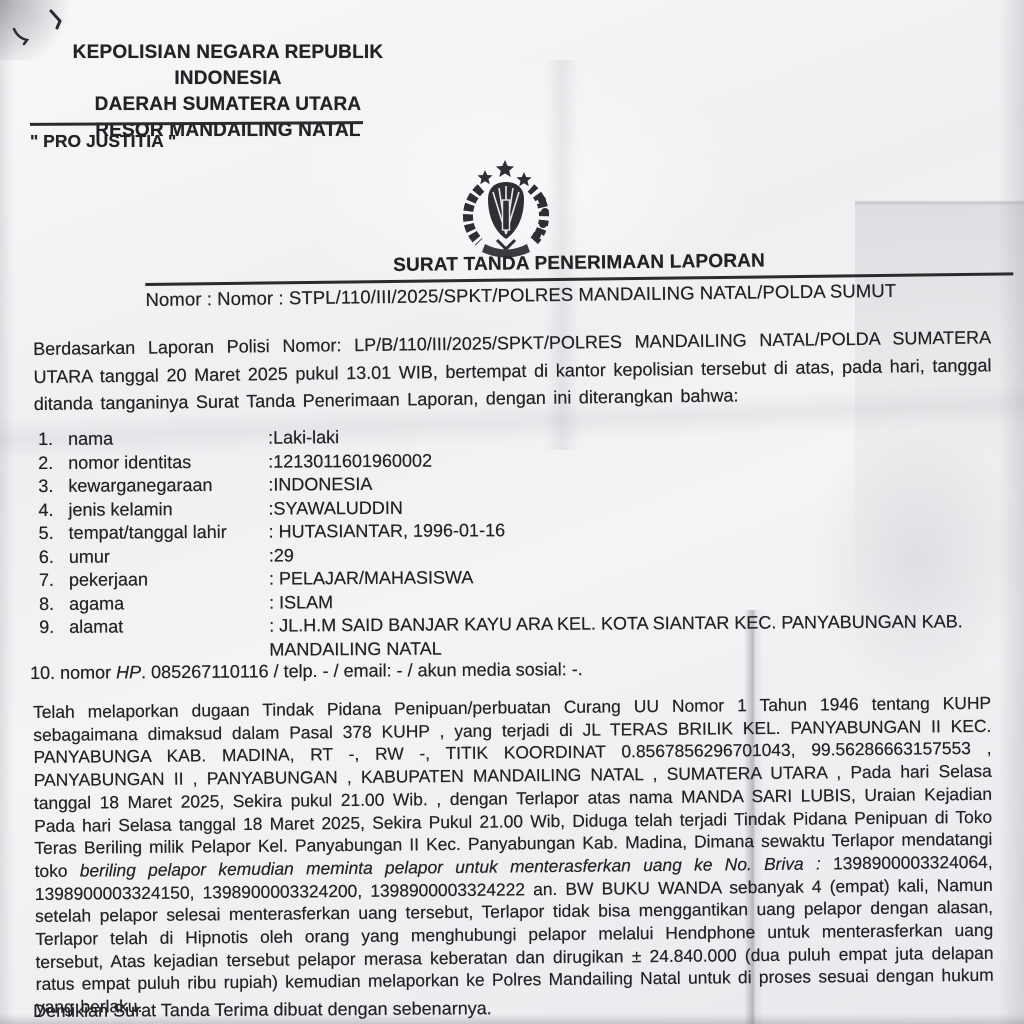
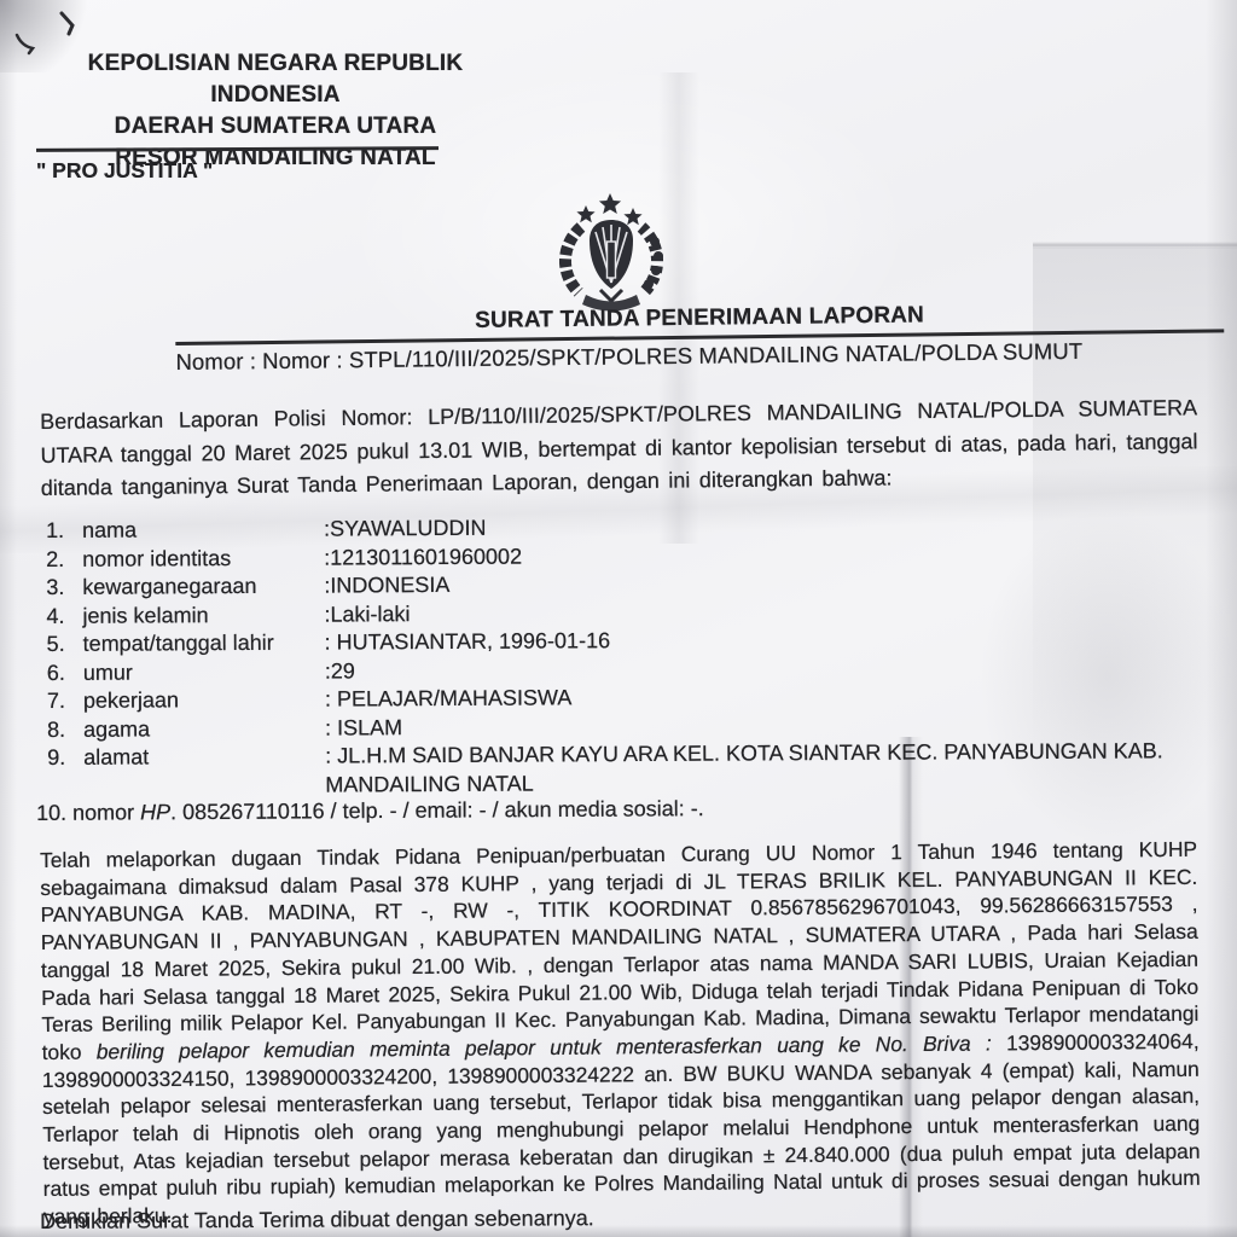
  KEPOLISIAN NEGARA REPUBLIK INDONESIA
  DAERAH SUMATERA UTARA
  RESOR MANDAILING NATAL
  " PRO JUSTITIA "
  SURAT TANDA PENERIMAAN LAPORAN
  Nomor : Nomor : STPL/110/III/2025/SPKT/POLRES MANDAILING NATAL/POLDA SUMUT
  Berdasarkan Laporan Polisi Nomor: LP/B/110/III/2025/SPKT/POLRES MANDAILING NATAL/POLDA SUMATERA UTARA tanggal 20 Maret 2025 pukul 13.01 WIB, bertempat di kantor kepolisian tersebut di atas, pada hari, tanggal ditanda tanganinya Surat Tanda Penerimaan Laporan, dengan ini diterangkan bahwa:
  1.
  nama
- :Laki-laki
+ :SYAWALUDDIN
  2.
  nomor identitas
  :1213011601960002
  3.
  kewarganegaraan
  :INDONESIA
  4.
  jenis kelamin
- :SYAWALUDDIN
+ :Laki-laki
  5.
  tempat/tanggal lahir
  : HUTASIANTAR, 1996-01-16
  6.
  umur
  :29
  7.
  pekerjaan
  : PELAJAR/MAHASISWA
  8.
  agama
  : ISLAM
  9.
  alamat
  : JL.H.M SAID BANJAR KAYU ARA KEL. KOTA SIANTAR KEC. PANYABUNGAN KAB. MANDAILING NATAL
  10. nomor HP. 085267110116 / telp. - / email: - / akun media sosial: -.
  Telah melaporkan dugaan Tindak Pidana Penipuan/perbuatan Curang UU Nomor 1 Tahun 1946 tentang KUHP sebagaimana dimaksud dalam Pasal 378 KUHP , yang terjadi di JL TERAS BRILIK KEL. PANYABUNGAN II KEC. PANYABUNGA KAB. MADINA, RT -, RW -, TITIK KOORDINAT 0.8567856296701043, 99.56286663157553 , PANYABUNGAN II , PANYABUNGAN , KABUPATEN MANDAILING NATAL , SUMATERA UTARA , Pada hari Selasa tanggal 18 Maret 2025, Sekira pukul 21.00 Wib. , dengan Terlapor atas nama MANDA SARI LUBIS, Uraian Kejadian Pada hari Selasa tanggal 18 Maret 2025, Sekira Pukul 21.00 Wib, Diduga telah terjadi Tindak Pidana Penipuan di Toko Teras Beriling milik Pelapor Kel. Panyabungan II Kec. Panyabungan Kab. Madina, Dimana sewaktu Terlapor mendatangi toko beriling pelapor kemudian meminta pelapor untuk menterasferkan uang ke No. Briva : 1398900003324064, 1398900003324150, 1398900003324200, 1398900003324222 an. BW BUKU WANDA sebanyak 4 (empat) kali, Namun setelah pelapor selesai menterasferkan uang tersebut, Terlapor tidak bisa menggantikan uang pelapor dengan alasan, Terlapor telah di Hipnotis oleh orang yang menghubungi pelapor melalui Hendphone untuk menterasferkan uang tersebut, Atas kejadian tersebut pelapor merasa keberatan dan dirugikan ± 24.840.000 (dua puluh empat juta delapan ratus empat puluh ribu rupiah) kemudian melaporkan ke Polres Mandailing Natal untuk di proses sesuai dengan hukum yang berlaku.
  Demikian Surat Tanda Terima dibuat dengan sebenarnya.
